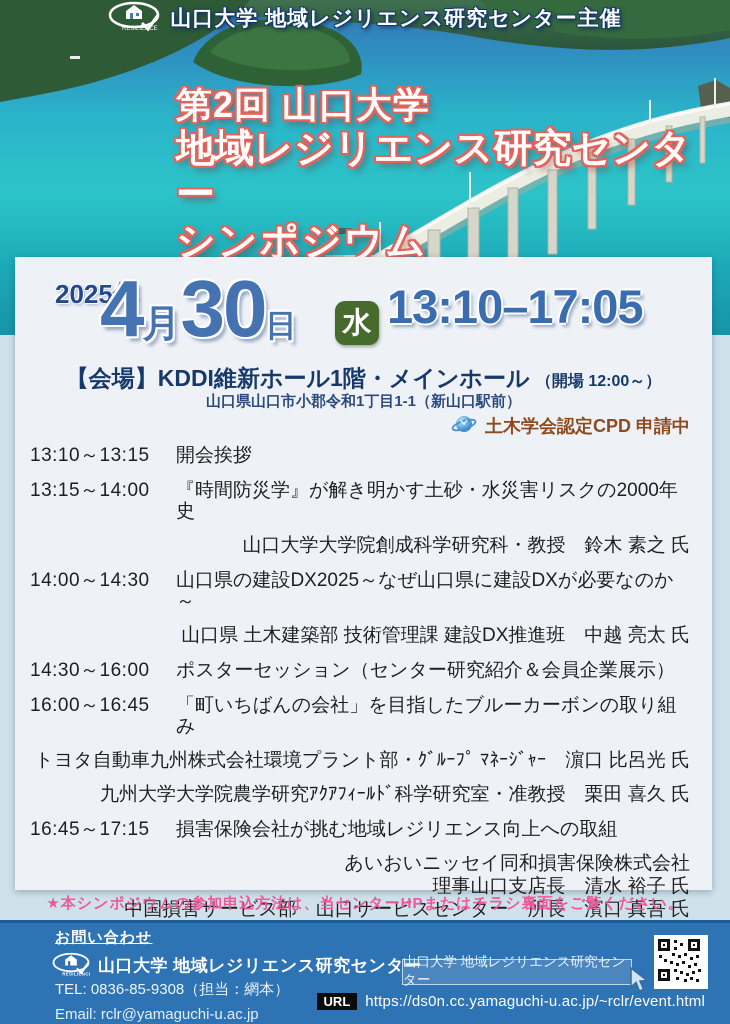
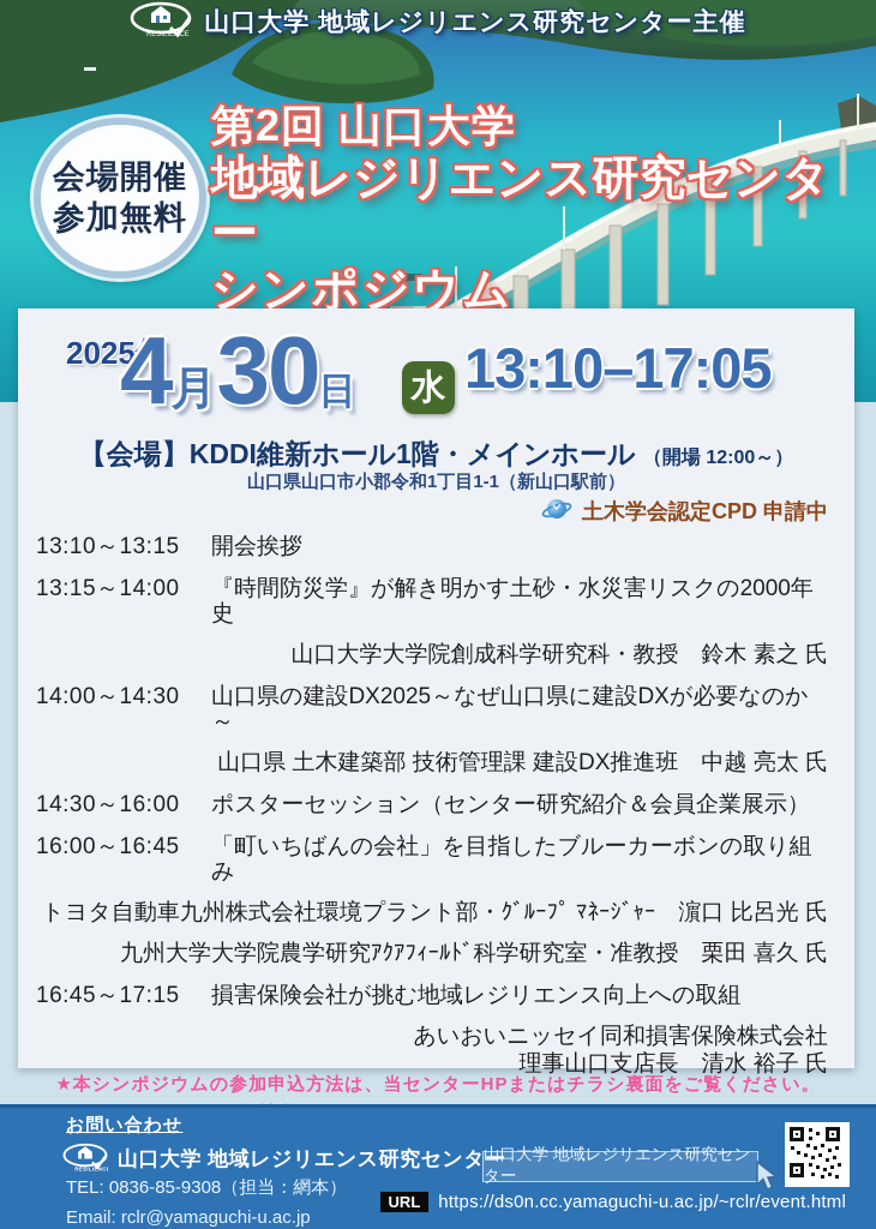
  山口大学 地域レジリエンス研究センター主催
+ 会場開催
+ 参加無料
  第2回 山口大学
  地域レジリエンス研究センター
  シンポジウム
  2025年
  4
  月
  30
  日
  水
  13:10–17:05
  【会場】KDDI維新ホール1階・メインホール （開場 12:00～）
  山口県山口市小郡令和1丁目1-1（新山口駅前）
  土木学会認定CPD 申請中
  13:10～13:15
  開会挨拶
  13:15～14:00
  『時間防災学』が解き明かす土砂・水災害リスクの2000年史
  山口大学大学院創成科学研究科・教授 鈴木 素之 氏
  14:00～14:30
  山口県の建設DX2025～なぜ山口県に建設DXが必要なのか～
  山口県 土木建築部 技術管理課 建設DX推進班 中越 亮太 氏
  14:30～16:00
  ポスターセッション（センター研究紹介＆会員企業展示）
  16:00～16:45
  「町いちばんの会社」を目指したブルーカーボンの取り組み
  トヨタ自動車九州株式会社環境プラント部・ｸﾞﾙｰﾌﾟ ﾏﾈｰｼﾞｬｰ 濵口 比呂光 氏
  九州大学大学院農学研究ｱｸｱﾌｨｰﾙﾄﾞ科学研究室・准教授 栗田 喜久 氏
  16:45～17:15
  損害保険会社が挑む地域レジリエンス向上への取組
  あいおいニッセイ同和損害保険株式会社
  理事山口支店長 清水 裕子 氏
- 中国損害サービス部 山口サービスセンター 所長 濱口 真吾 氏
  ★本シンポジウムの参加申込方法は、当センターHPまたはチラシ裏面をご覧ください。
  お問い合わせ
  山口大学 地域レジリエンス研究センター
  TEL: 0836-85-9308（担当：網本）
  Email: rclr@yamaguchi-u.ac.jp
  山口大学 地域レジリエンス研究センター
  URL
  https://ds0n.cc.yamaguchi-u.ac.jp/~rclr/event.html
